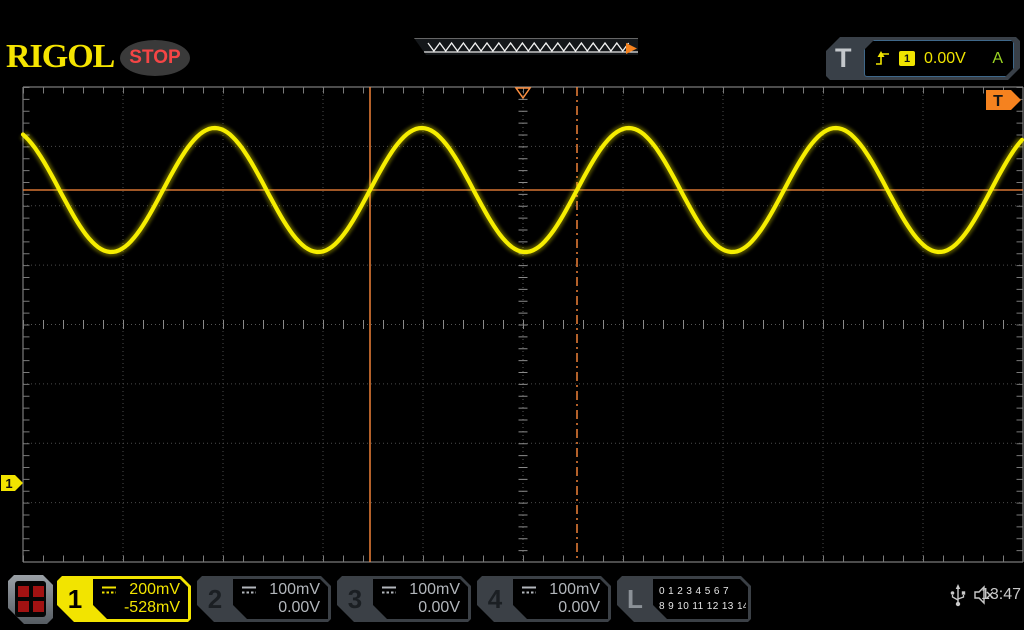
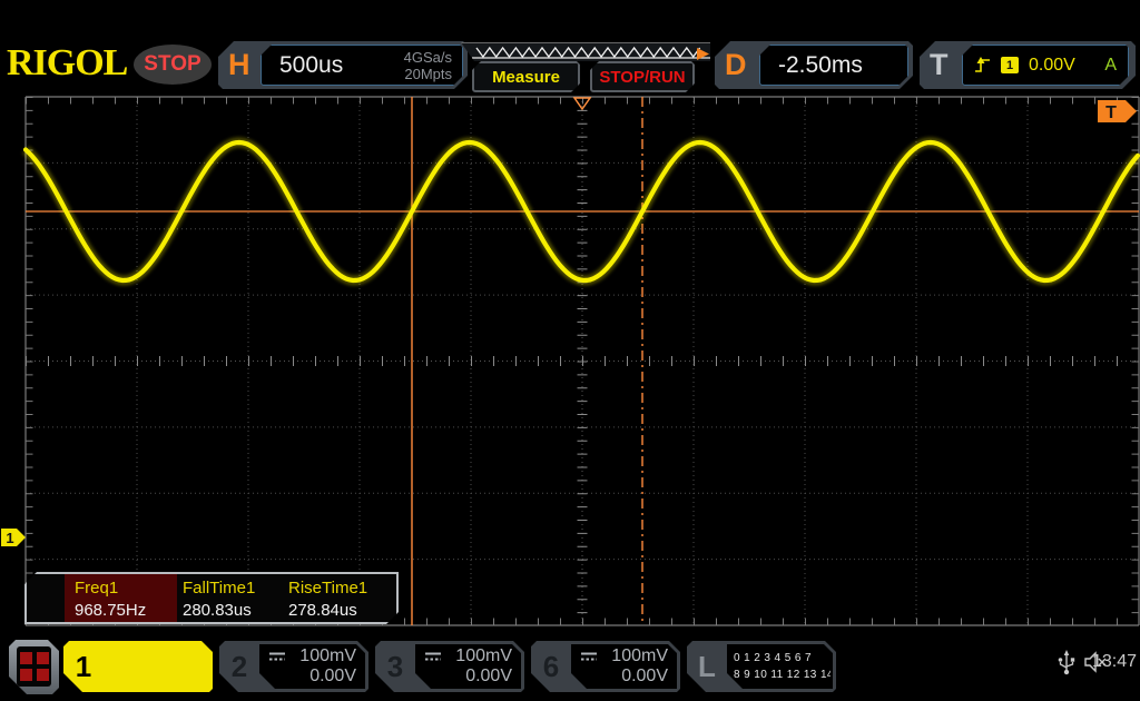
  RIGOL
  STOP
+ H
+ 500us
+ 4GSa/s
+ 20Mpts
+ Measure
+ STOP/RUN
+ D
+ -2.50ms
  T
  1
  0.00V
  A
  T
  1
+ Freq1
+ 968.75Hz
+ FallTime1
+ 280.83us
+ RiseTime1
+ 278.84us
  1
- 200mV
- -528mV
  2
  100mV
  0.00V
  3
  100mV
  0.00V
- 4
+ 6
  100mV
  0.00V
  L
  0 1 2 3 4 5 6 7
  8 9 10 11 12 13 14
  13:47
